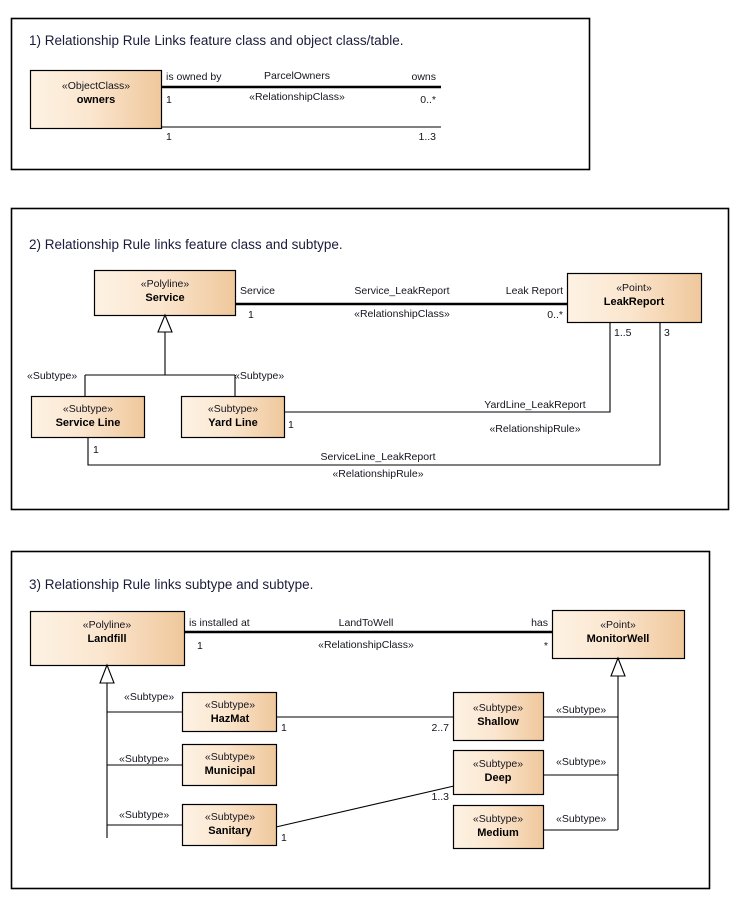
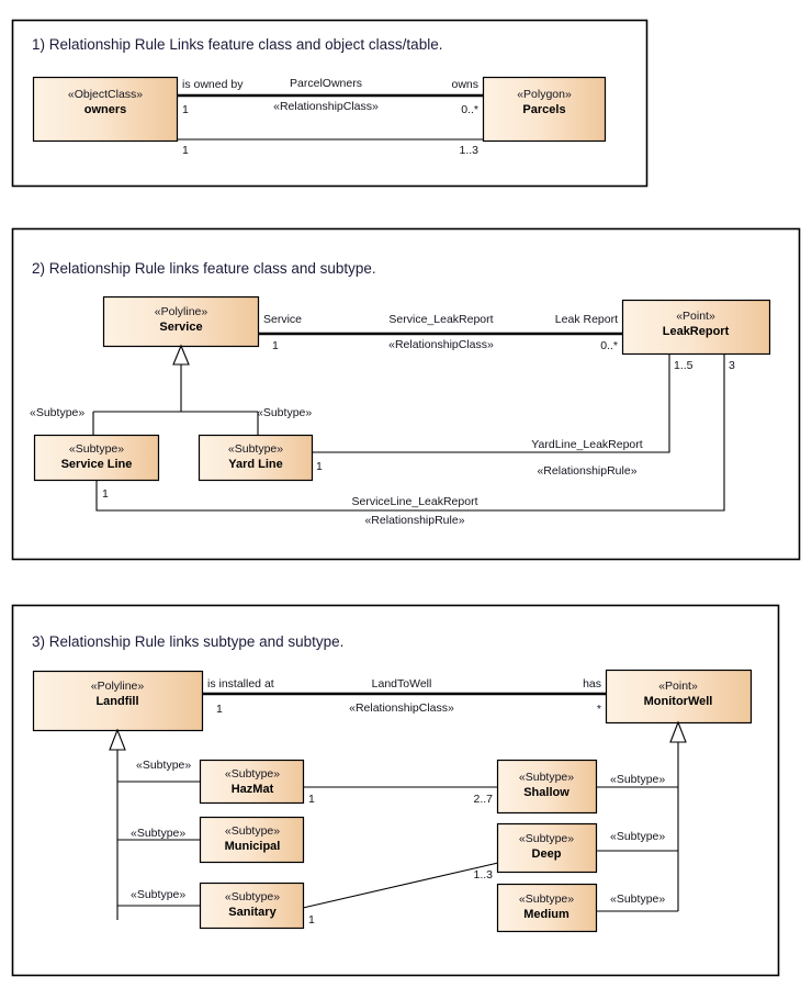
  1) Relationship Rule Links feature class and object class/table.
  «ObjectClass»
  owners
+ «Polygon»
+ Parcels
  is owned by
  ParcelOwners
  owns
  1
  «RelationshipClass»
  0..*
  1
  1..3
  2) Relationship Rule links feature class and subtype.
  «Polyline»
  Service
  «Point»
  LeakReport
  Service
  Service_LeakReport
  Leak Report
  1
  «RelationshipClass»
  0..*
  «Subtype»
  «Subtype»
  «Subtype»
  Service Line
  «Subtype»
  Yard Line
  YardLine_LeakReport
  «RelationshipRule»
  1
  1..5
  ServiceLine_LeakReport
  «RelationshipRule»
  1
  3
  3) Relationship Rule links subtype and subtype.
  «Polyline»
  Landfill
  «Point»
  MonitorWell
  is installed at
  LandToWell
  has
  1
  «RelationshipClass»
  *
  «Subtype»
  «Subtype»
  «Subtype»
  «Subtype»
  «Subtype»
  «Subtype»
  «Subtype»
  HazMat
  «Subtype»
  Municipal
  «Subtype»
  Sanitary
  «Subtype»
  Shallow
  «Subtype»
  Deep
  «Subtype»
  Medium
  1
  2..7
  1
  1..3
